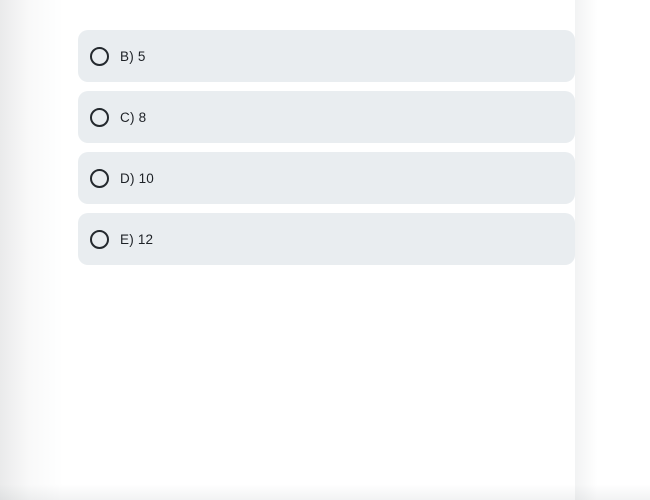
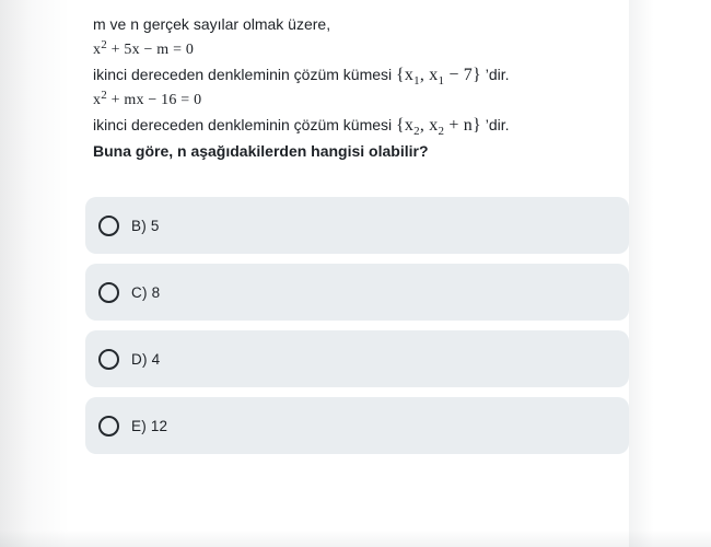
+ m ve n gerçek sayılar olmak üzere,
+ x2 + 5x − m = 0
+ ikinci dereceden denkleminin çözüm kümesi {x1, x1 − 7} ’dir.
+ x2 + mx − 16 = 0
+ ikinci dereceden denkleminin çözüm kümesi {x2, x2 + n} ’dir.
+ Buna göre, n aşağıdakilerden hangisi olabilir?
  B) 5
  C) 8
- D) 10
+ D) 4
  E) 12
